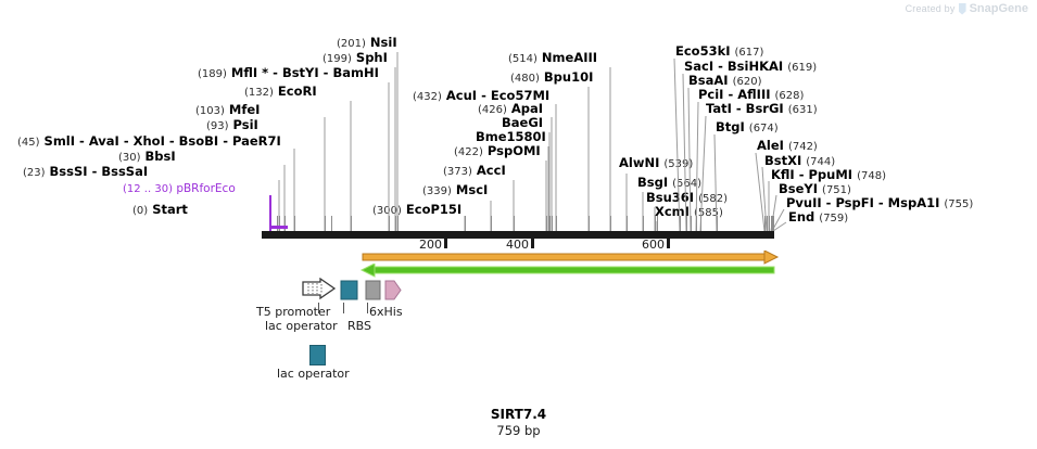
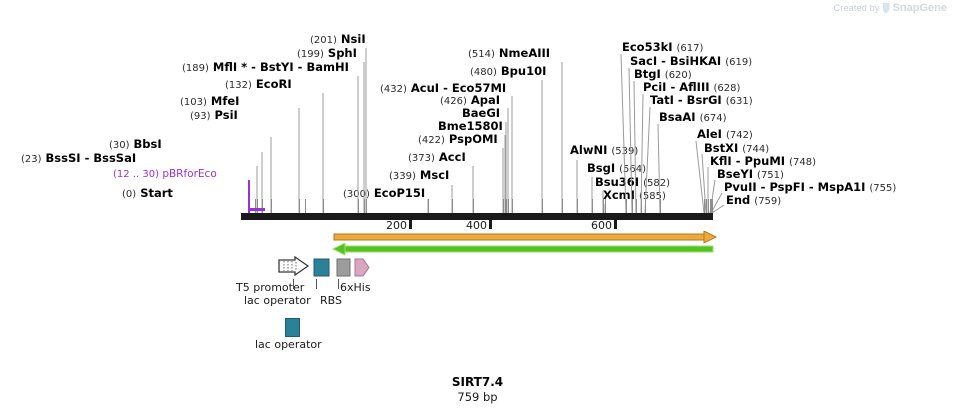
  Created by
  SnapGene
- (45) SmlI - AvaI - XhoI - BsoBI - PaeR7I
  (30) BbsI
  (23) BssSI - BssSaI
  (12 .. 30) pBRforEco
  (0) Start
  (93) PsiI
  (103) MfeI
  (132) EcoRI
  (189) MflI * - BstYI - BamHI
  (199) SphI
  (201) NsiI
  (300) EcoP15I
  (339) MscI
  (373) AccI
  (422) PspOMI
  Bme1580I
  BaeGI
  (426) ApaI
  (432) AcuI - Eco57MI
  (480) Bpu10I
  (514) NmeAIII
  AlwNI (53)
  BsgI (564)
  Bsu36I (582)
  XcmI 85)
  Eco53kI (617)
  SacI - BsiHKAI (619)
- BsaAI (620)
+ BtgI (620)
  PciI - AflIII (628)
  TatI - BsrGI (631)
- BtgI (674)
+ BsaAI (674)
  AleI (742)
  BstXI (744)
  KflI - PpuMI (748)
  BseYI (751)
  PvuII - PspFI - MspA1I (755)
  End (759)
  200
  400
  600
  T5 promoter
  lac operator
  RBS
  6xHis
  lac operator
  SIRT7.4
  759 bp
